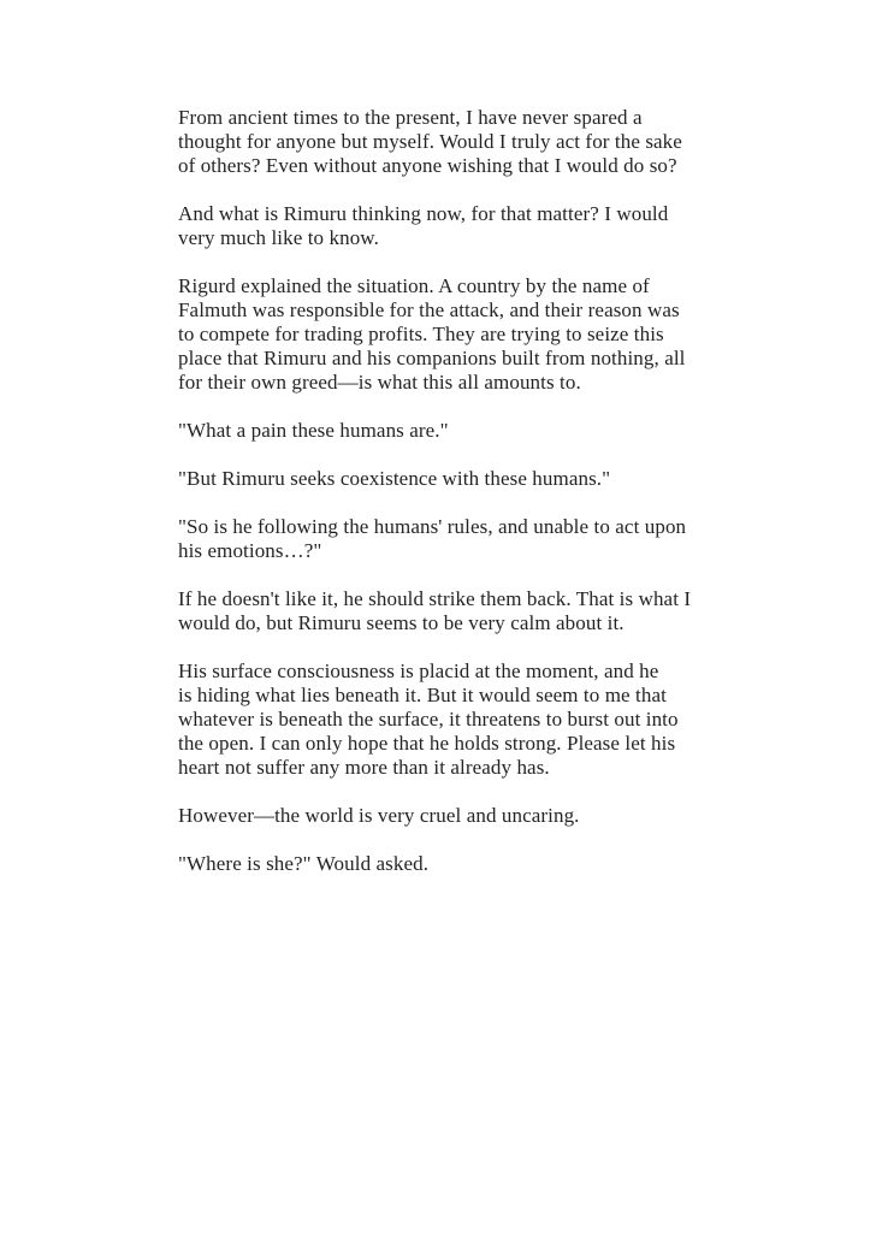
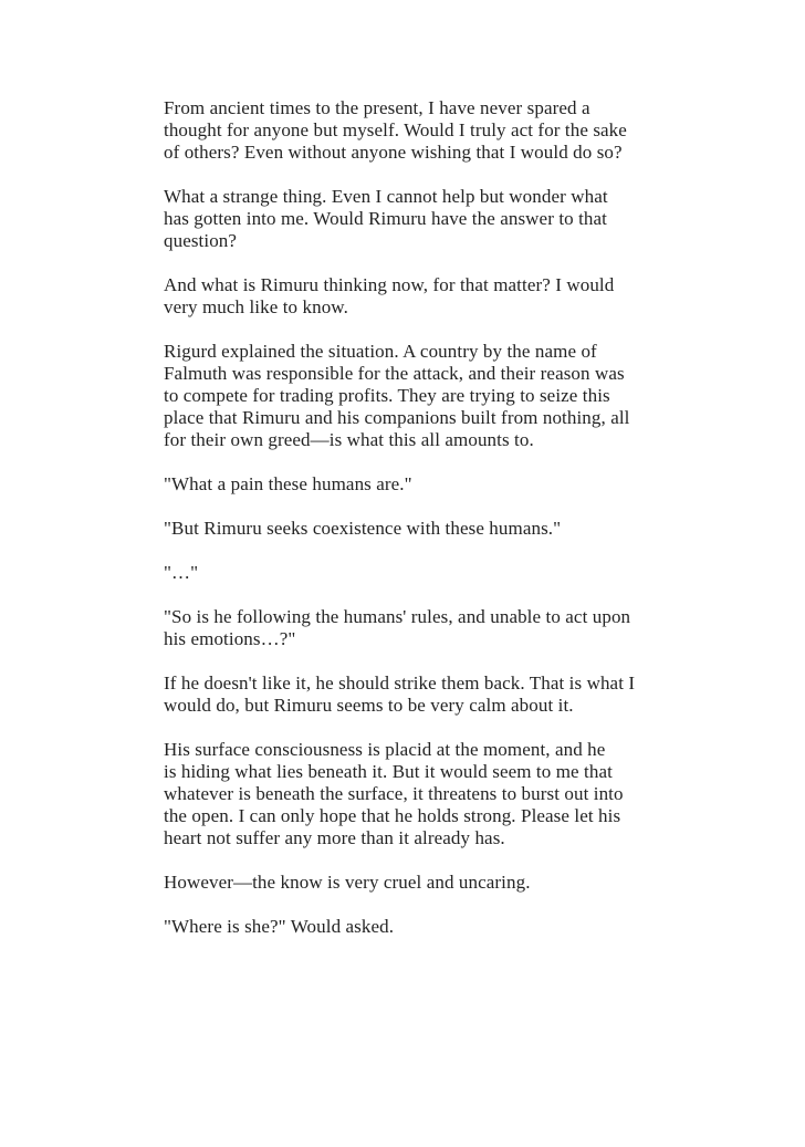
  From ancient times to the present, I have never spared a
  thought for anyone but myself. Would I truly act for the sake
  of others? Even without anyone wishing that I would do so?
+ What a strange thing. Even I cannot help but wonder what
+ has gotten into me. Would Rimuru have the answer to that
+ question?
  And what is Rimuru thinking now, for that matter? I would
  very much like to know.
  Rigurd explained the situation. A country by the name of
  Falmuth was responsible for the attack, and their reason was
  to compete for trading profits. They are trying to seize this
  place that Rimuru and his companions built from nothing, all
  for their own greed—is what this all amounts to.
  "What a pain these humans are."
  "But Rimuru seeks coexistence with these humans."
+ "…"
  "So is he following the humans' rules, and unable to act upon
  his emotions…?"
  If he doesn't like it, he should strike them back. That is what I
  would do, but Rimuru seems to be very calm about it.
  His surface consciousness is placid at the moment, and he
  is hiding what lies beneath it. But it would seem to me that
  whatever is beneath the surface, it threatens to burst out into
  the open. I can only hope that he holds strong. Please let his
  heart not suffer any more than it already has.
- However—the world is very cruel and uncaring.
+ However—the know is very cruel and uncaring.
  "Where is she?" Would asked.
